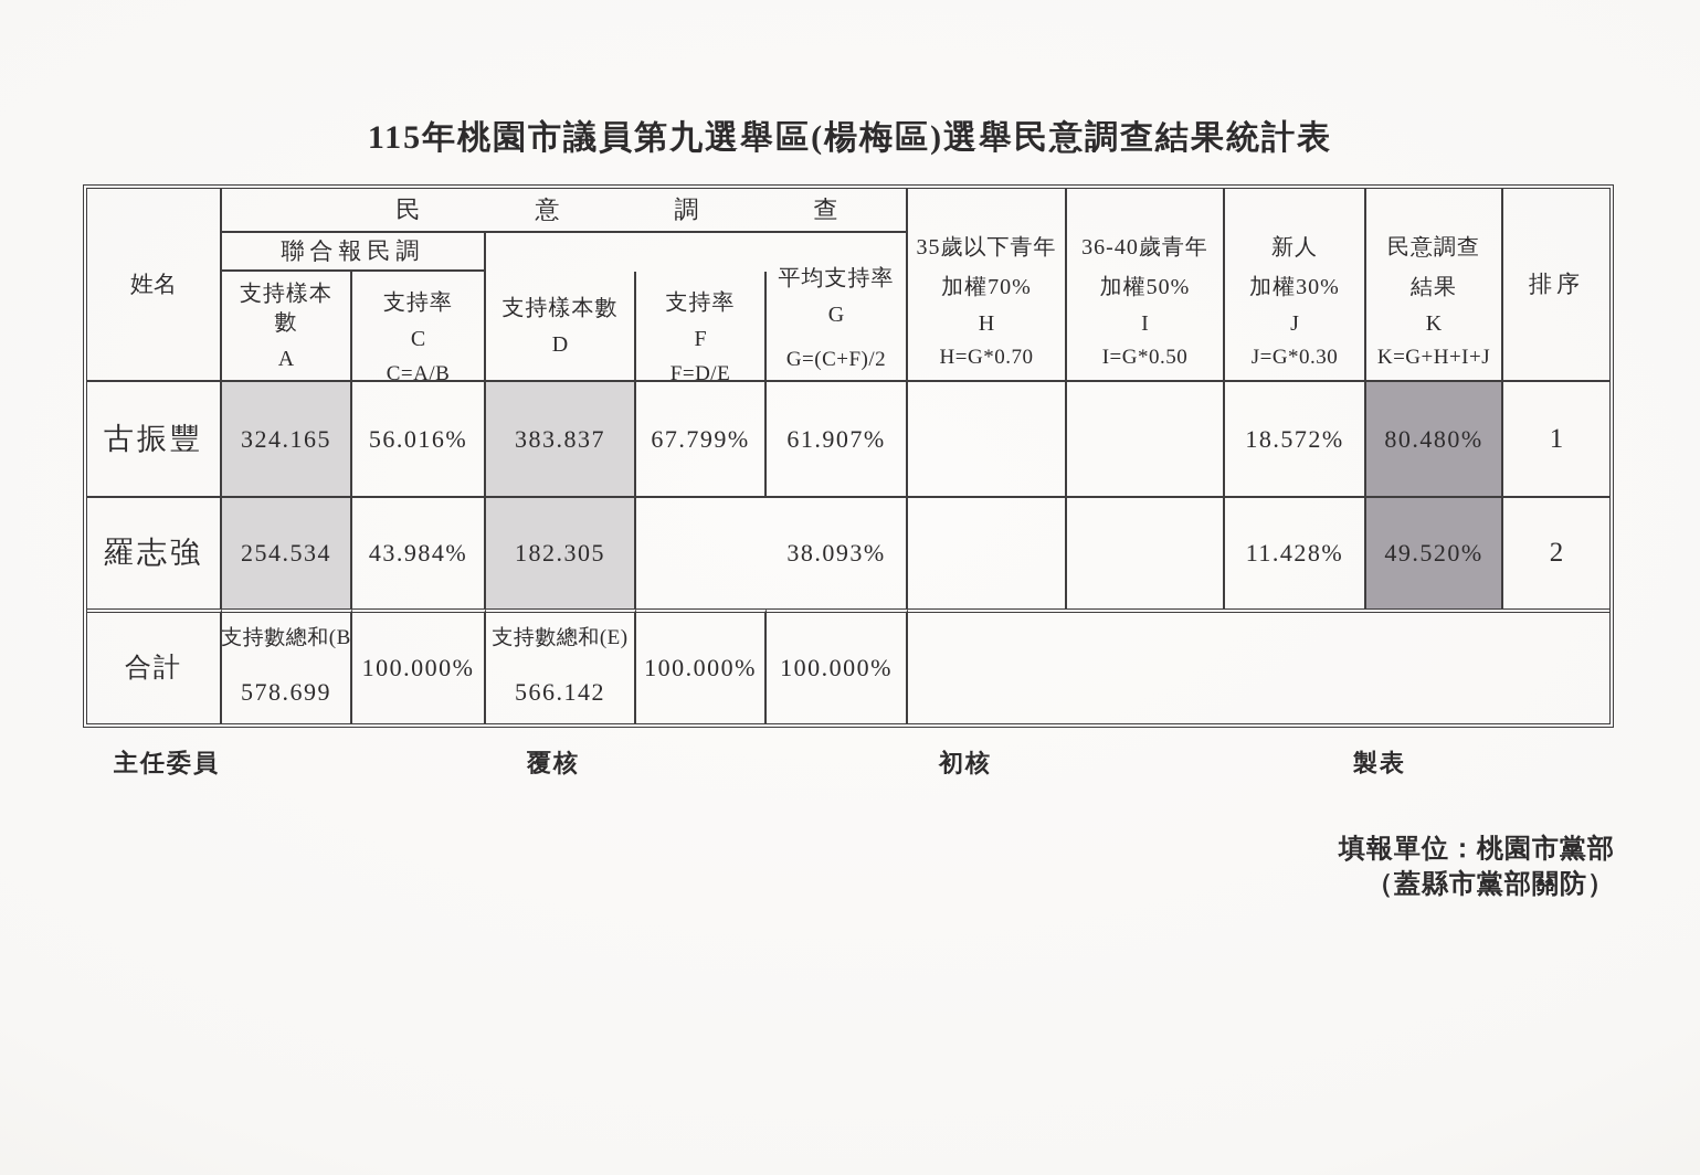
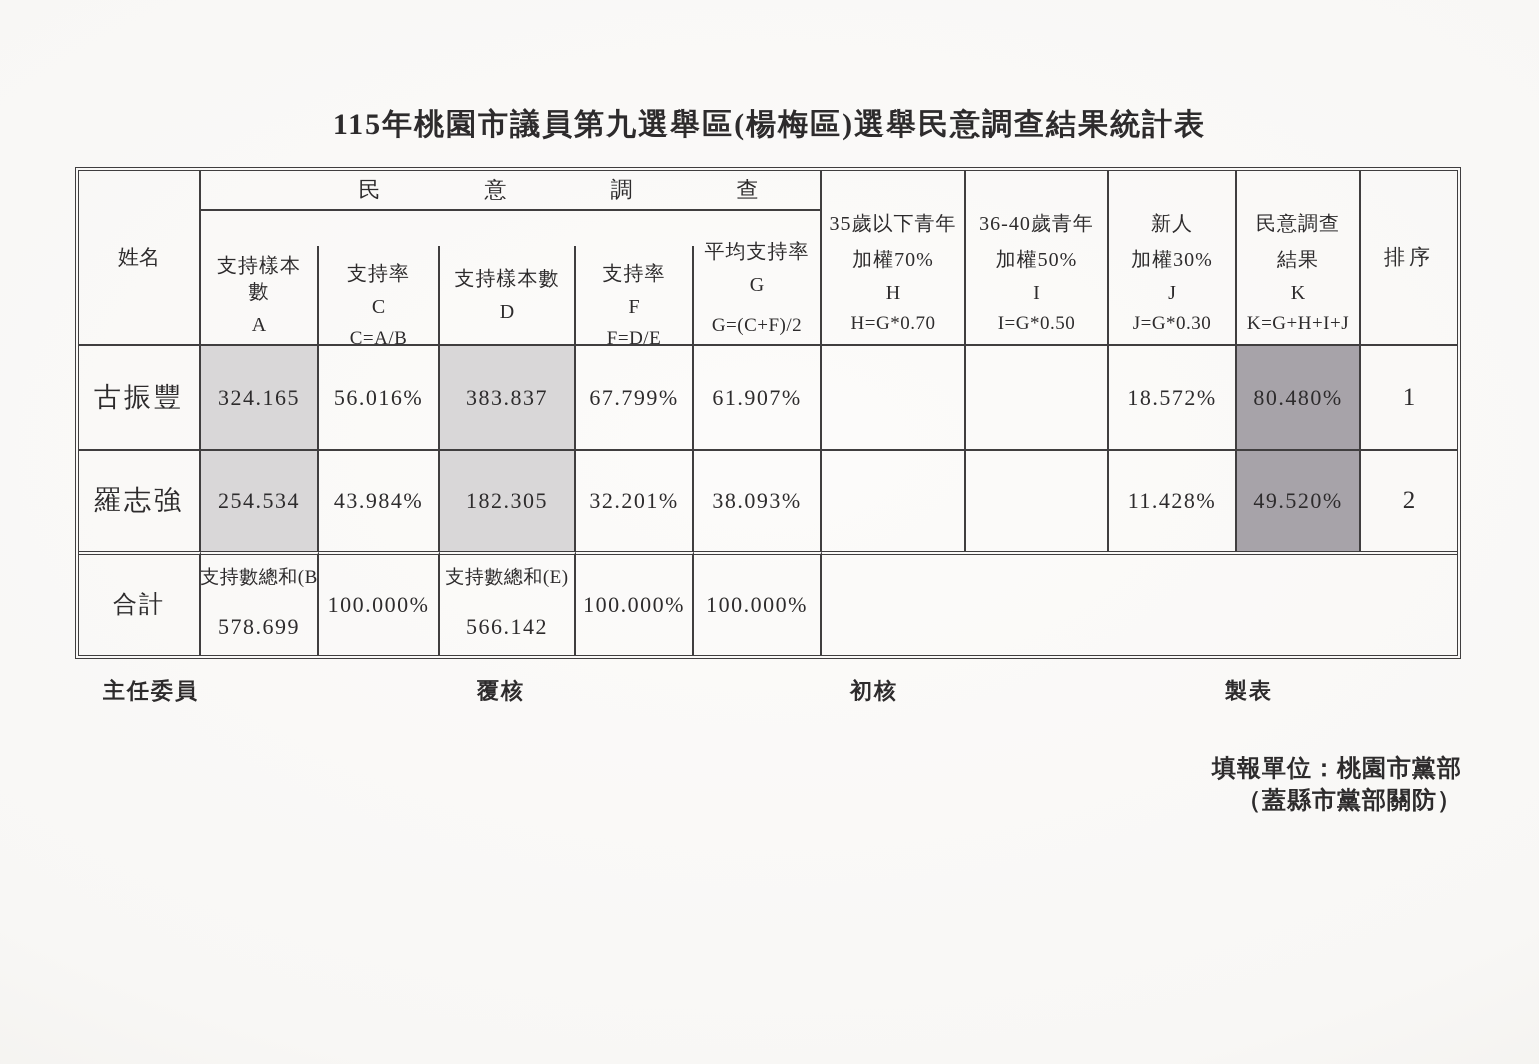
  115年桃園市議員第九選舉區(楊梅區)選舉民意調查結果統計表
  姓名
  民意調查
- 聯合報民調
  支持樣本數
  A
  支持率
  C
  C=A/B
  支持樣本數
  D
  支持率
  F
  F=D/E
  平均支持率
  G
  G=(C+F)/2
  35歲以下青年
  加權70%
  H
  H=G*0.70
  36-40歲青年
  加權50%
  I
  I=G*0.50
  新人
  加權30%
  J
  J=G*0.30
  民意調查
  結果
  K
  K=G+H+I+J
  排序
  古振豐
  324.165
  56.016%
  383.837
  67.799%
  61.907%
  18.572%
  80.480%
  1
  羅志強
  254.534
  43.984%
  182.305
+ 32.201%
  38.093%
  11.428%
  49.520%
  2
  合計
  支持數總和(B
  578.699
  100.000%
  支持數總和(E)
  566.142
  100.000%
  100.000%
  主任委員
  覆核
  初核
  製表
  填報單位：桃園市黨部
  （蓋縣市黨部關防）
